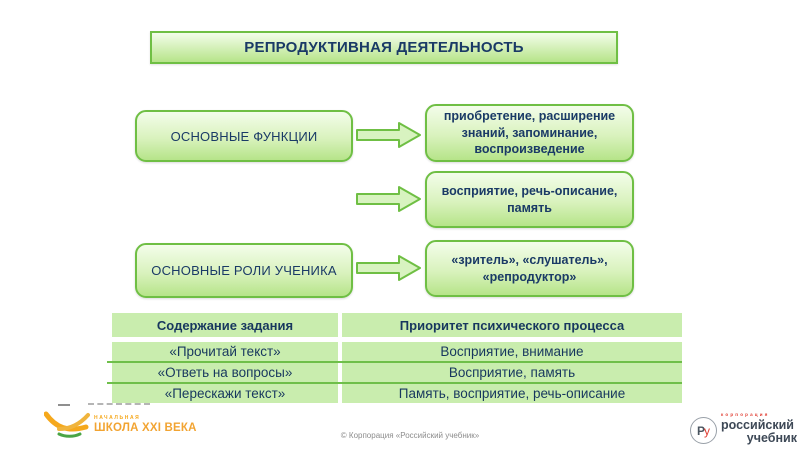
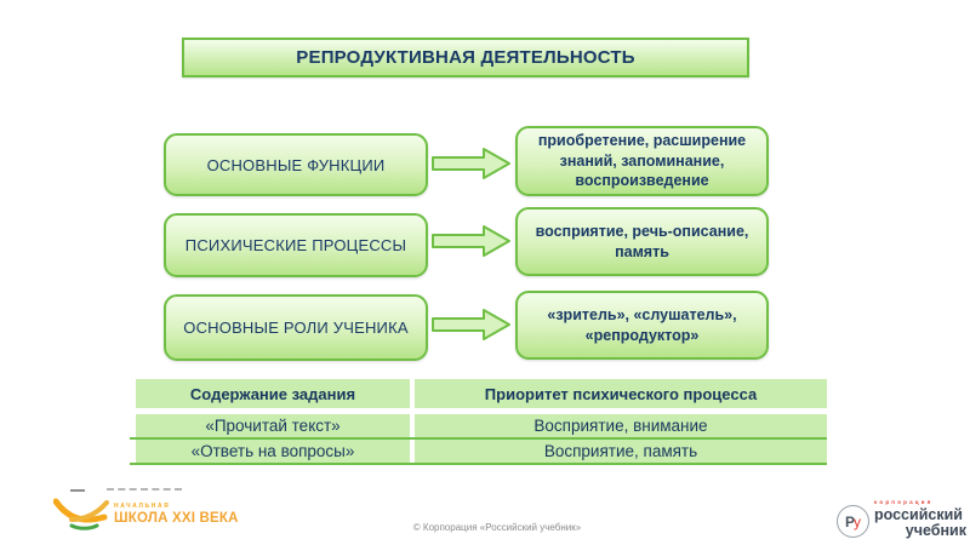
  РЕПРОДУКТИВНАЯ ДЕЯТЕЛЬНОСТЬ
  ОСНОВНЫЕ ФУНКЦИИ
  приобретение, расширение знаний, запоминание, воспроизведение
+ ПСИХИЧЕСКИЕ ПРОЦЕССЫ
  восприятие, речь-описание, память
  ОСНОВНЫЕ РОЛИ УЧЕНИКА
  «зритель», «слушатель», «репродуктор»
  Содержание задания
  Приоритет психического процесса
  «Прочитай текст»
  Восприятие, внимание
  «Ответь на вопросы»
  Восприятие, память
- «Перескажи текст»
- Память, восприятие, речь-описание
  ШКОЛА XXI ВЕКА
  © Корпорация «Российский учебник»
  Р
  у
  российский
  учебник
